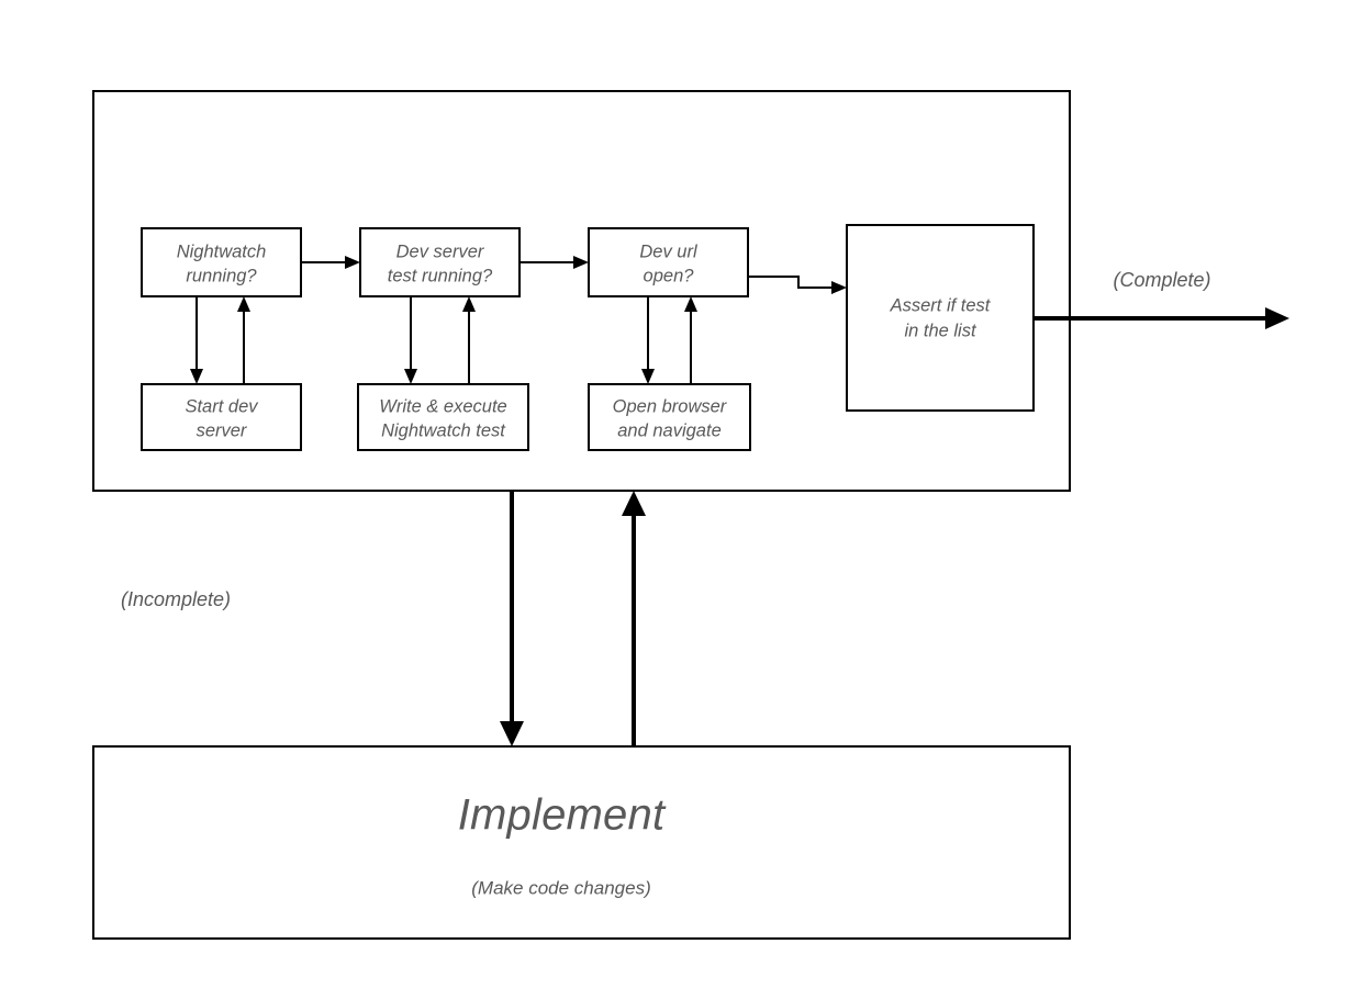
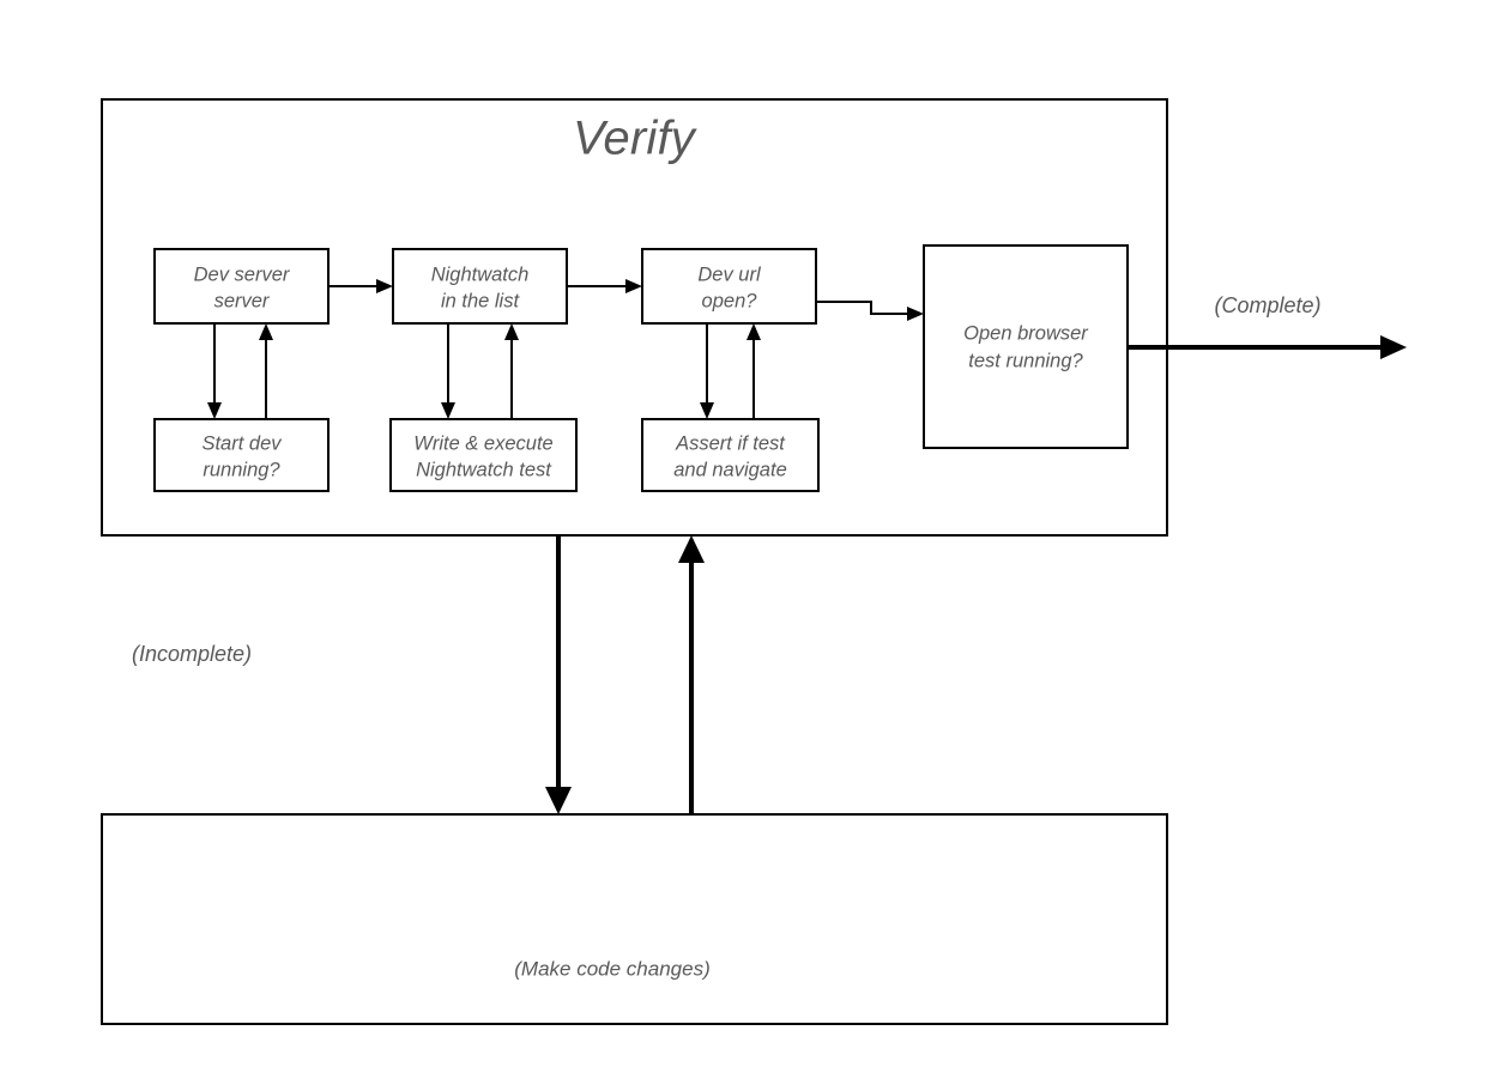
+ Verify
- Nightwatch
+ Dev server
- running?
+ server
  Start dev
- server
+ running?
- Dev server
+ Nightwatch
- test running?
+ in the list
  Write & execute
  Nightwatch test
  Dev url
  open?
- Open browser
+ Assert if test
  and navigate
- Assert if test
+ Open browser
- in the list
+ test running?
  (Complete)
  (Incomplete)
- Implement
  (Make code changes)
